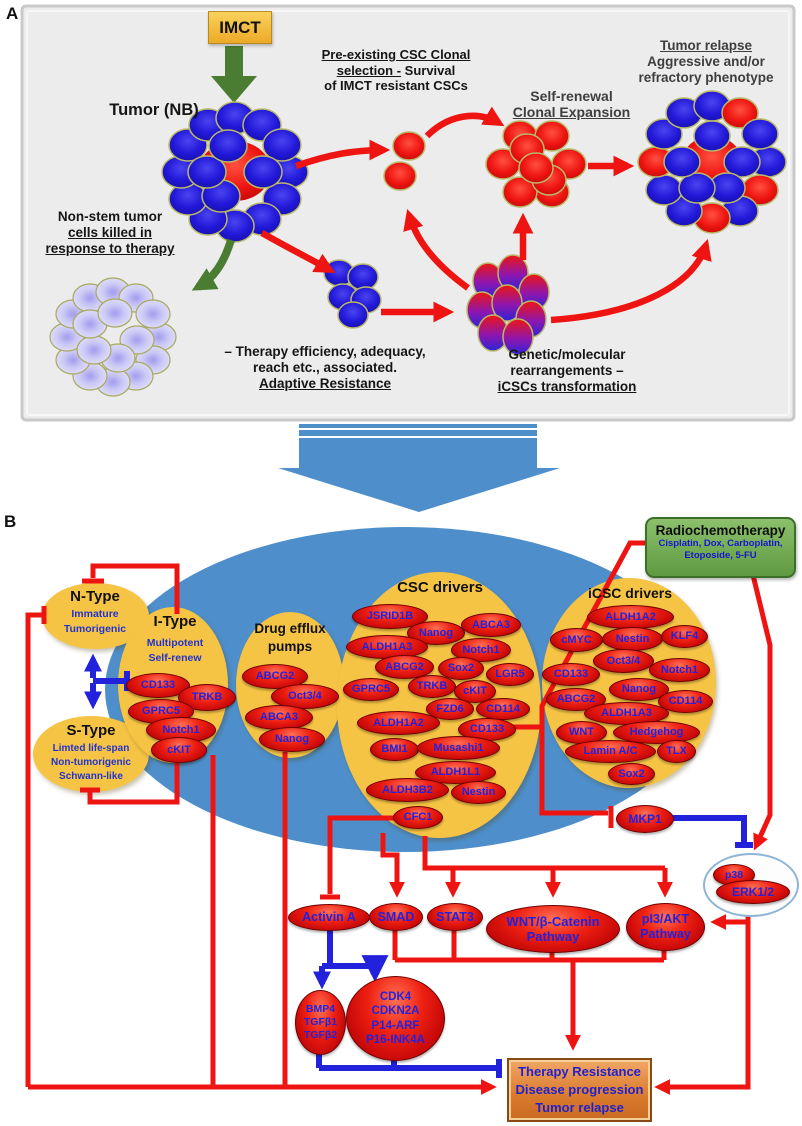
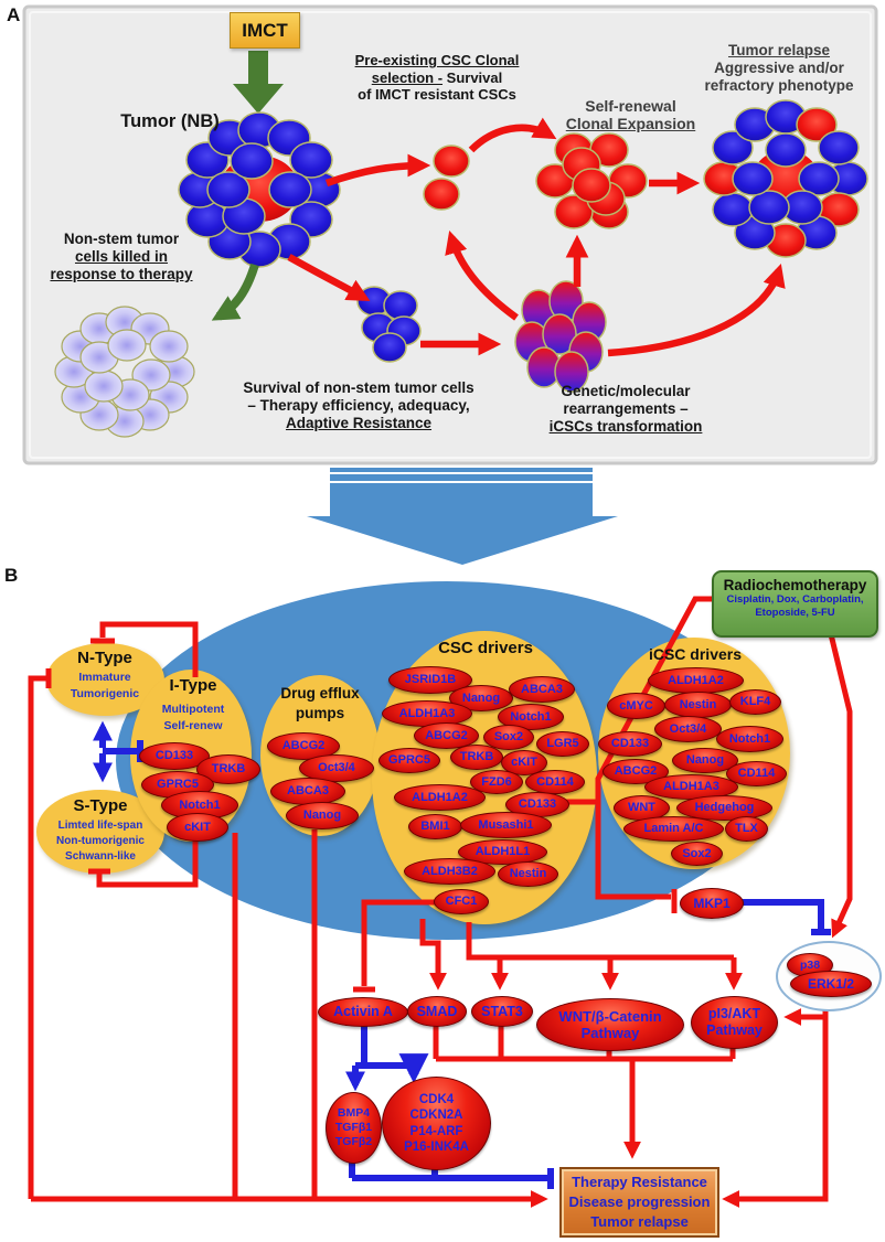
  A
  IMCT
  Tumor (NB)
  Pre-existing CSC Clonal
  selection - Survival
  of IMCT resistant CSCs
  Self-renewal
  Clonal Expansion
  Tumor relapse
  Aggressive and/or
  refractory phenotype
  Non-stem tumor
  cells killed in
  response to therapy
+ Survival of non-stem tumor cells
  – Therapy efficiency, adequacy,
- reach etc., associated.
  Adaptive Resistance
  Genetic/molecular
  rearrangements –
  iCSCs transformation
  B
  Radiochemotherapy
  Cisplatin, Dox, Carboplatin,
  Etoposide, 5-FU
  N-Type
  Immature
  Tumorigenic
  S-Type
  Limted life-span
  Non-tumorigenic
  Schwann-like
  I-Type
  Multipotent
  Self-renew
  Drug efflux
  pumps
  CSC drivers
  iCSC drivers
  CD133
  TRKB
  GPRC5
  Notch1
  cKIT
  ABCG2
  Oct3/4
  ABCA3
  Nanog
  JSRID1B
  Nanog
  ABCA3
  ALDH1A3
  Notch1
  ABCG2
  Sox2
  LGR5
  GPRC5
  TRKB
  cKIT
  FZD6
  CD114
  ALDH1A2
  CD133
  BMI1
  Musashi1
  ALDH1L1
  ALDH3B2
  Nestin
  CFC1
  ALDH1A2
  cMYC
  Nestin
  KLF4
  Oct3/4
  CD133
  Notch1
  Nanog
  ABCG2
  CD114
  ALDH1A3
  WNT
  Hedgehog
  Lamin A/C
  TLX
  Sox2
  MKP1
  p38
  ERK1/2
  Activin A
  SMAD
  STAT3
  WNT/β-Catenin
  Pathway
  pI3/AKT
  Pathway
  BMP4
  TGFβ1
  TGFβ2
  CDK4
  CDKN2A
  P14-ARF
  P16-INK4A
  Therapy Resistance
  Disease progression
  Tumor relapse
